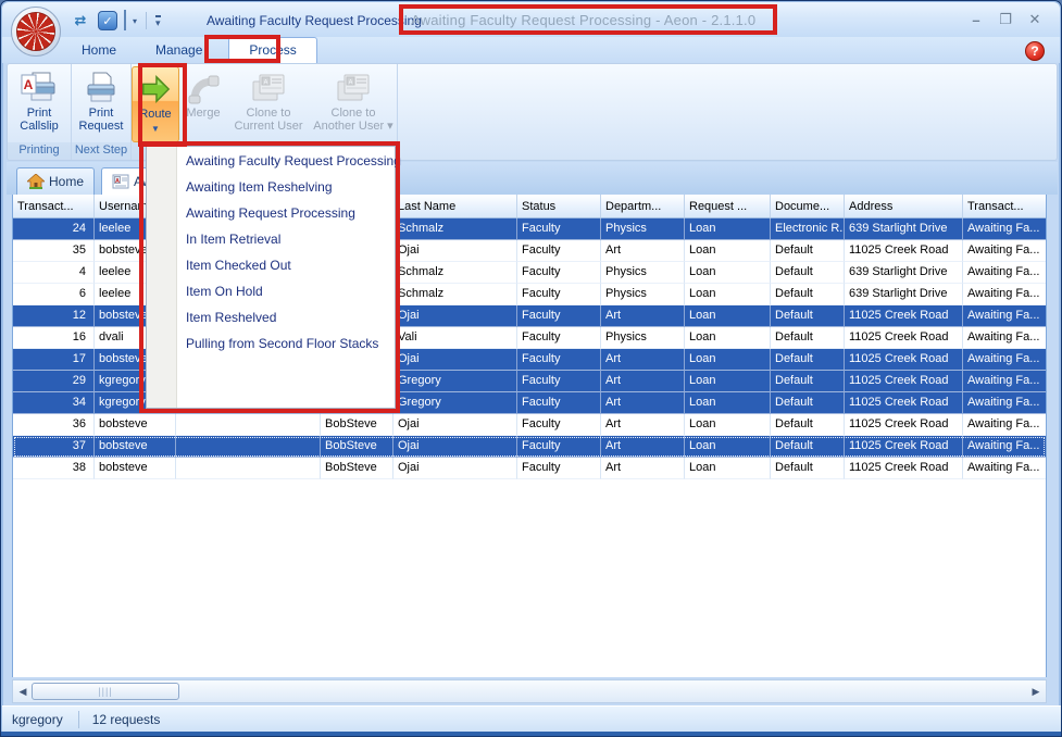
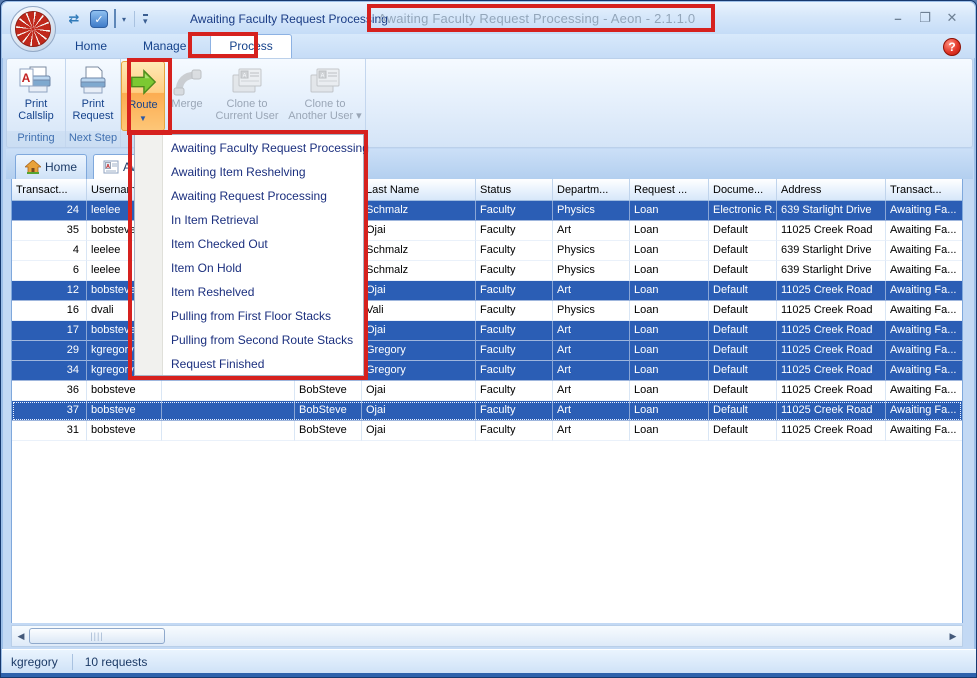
  ⇄
  ✓
  ▾
  ▾
  Awaiting Faculty Request Processing
  Awaiting Faculty Request Processing - Aeon - 2.1.1.0
  –
  ❐
  ✕
  Home
  Manage
  Process
  ?
  A
  Print
  Callslip
  Printing
  Print
  Request
  Next Step
  Route
  ▼
  Merge
  Clone to
  Current User
  Clone to
  Another User ▾
  Home
  Transact...
  Usernam
  Last Name
  Status
  Departm...
  Request ...
  Docume...
  Address
  Transact...
  24
  leelee
  Schmalz
  Faculty
  Physics
  Loan
  Electronic R.
  639 Starlight Drive
  Awaiting Fa...
  35
  bobsteve
  Ojai
  Faculty
  Art
  Loan
  Default
  11025 Creek Road
  Awaiting Fa...
  4
  leelee
  Schmalz
  Faculty
  Physics
  Loan
  Default
  639 Starlight Drive
  Awaiting Fa...
  6
  leelee
  Schmalz
  Faculty
  Physics
  Loan
  Default
  639 Starlight Drive
  Awaiting Fa...
  12
  bobsteve
  Ojai
  Faculty
  Art
  Loan
  Default
  11025 Creek Road
  Awaiting Fa...
  16
  dvali
  Vali
  Faculty
  Physics
  Loan
  Default
  11025 Creek Road
  Awaiting Fa...
  17
  bobsteve
  Ojai
  Faculty
  Art
  Loan
  Default
  11025 Creek Road
  Awaiting Fa...
  29
  kgregory
  Gregory
  Faculty
  Art
  Loan
  Default
  11025 Creek Road
  Awaiting Fa...
  34
  kgregory
  Gregory
  Faculty
  Art
  Loan
  Default
  11025 Creek Road
  Awaiting Fa...
  36
  bobsteve
  BobSteve
  Ojai
  Faculty
  Art
  Loan
  Default
  11025 Creek Road
  Awaiting Fa...
  37
  bobsteve
  BobSteve
  Ojai
  Faculty
  Art
  Loan
  Default
  11025 Creek Road
  Awaiting Fa...
- 38
+ 31
  bobsteve
  BobSteve
  Ojai
  Faculty
  Art
  Loan
  Default
  11025 Creek Road
  Awaiting Fa...
  ◀
  ||||
  ▶
  kgregory
- 12 requests
+ 10 requests
  Awaiting Faculty Request Processing
  Awaiting Item Reshelving
  Awaiting Request Processing
  In Item Retrieval
  Item Checked Out
  Item On Hold
  Item Reshelved
+ Pulling from First Floor Stacks
- Pulling from Second Floor Stacks
+ Pulling from Second Route Stacks
+ Request Finished
